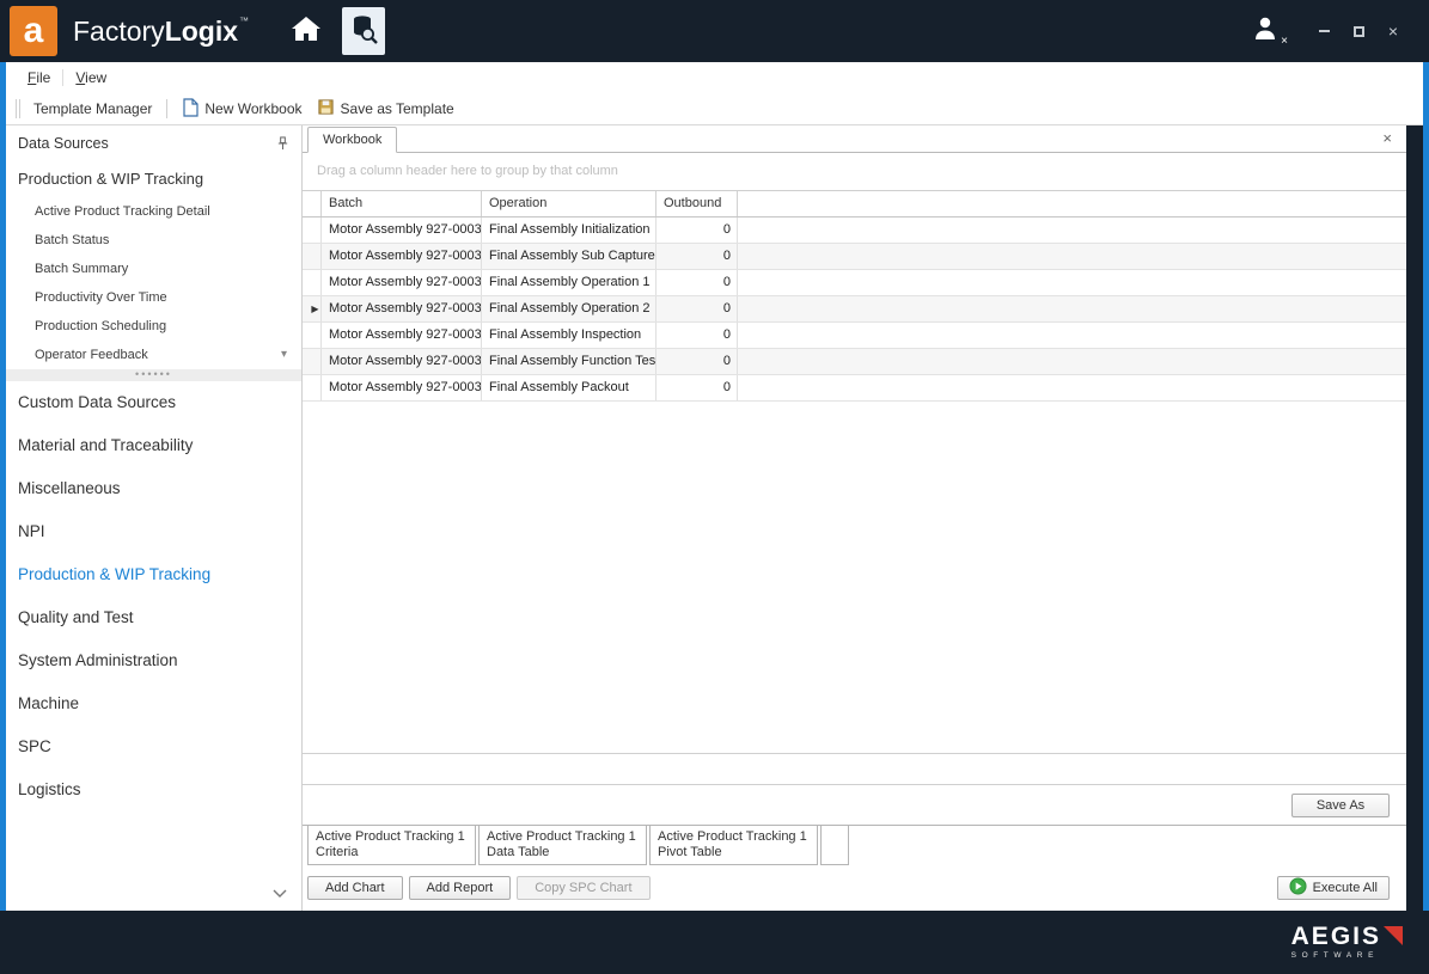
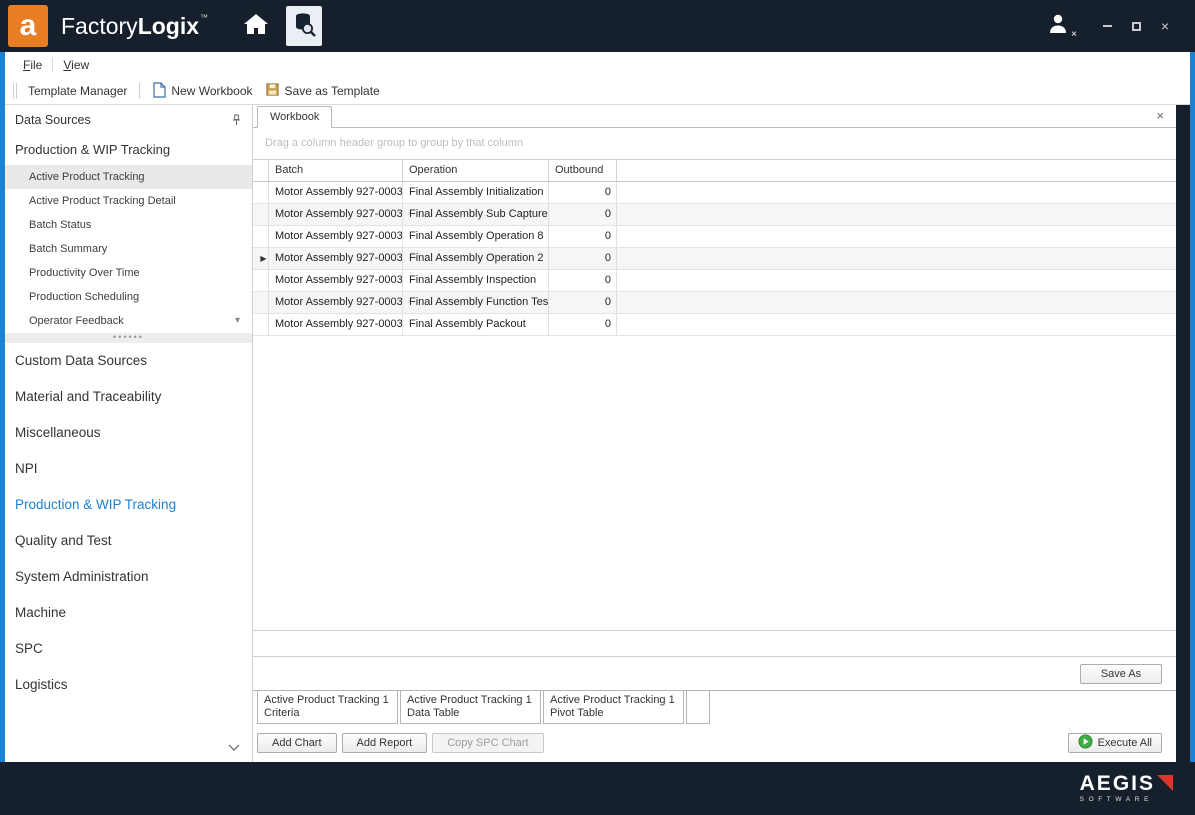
  a
  FactoryLogix™
  ×
  ×
  File
  View
  Template Manager
  New Workbook
  Save as Template
  Data Sources
  Production & WIP Tracking
+ Active Product Tracking
  Active Product Tracking Detail
  Batch Status
  Batch Summary
  Productivity Over Time
  Production Scheduling
  Operator Feedback
  ▾
  ••••••
  Custom Data Sources
  Material and Traceability
  Miscellaneous
  NPI
  Production & WIP Tracking
  Quality and Test
  System Administration
  Machine
  SPC
  Logistics
  Workbook
  ×
- Drag a column header here to group by that column
+ Drag a column header group to group by that column
  Batch
  Operation
  Outbound
  Motor Assembly 927-0003
  Final Assembly Initialization
  0
  Motor Assembly 927-0003
  Final Assembly Sub Capture
  0
  Motor Assembly 927-0003
- Final Assembly Operation 1
+ Final Assembly Operation 8
  0
  ▶
  Motor Assembly 927-0003
  Final Assembly Operation 2
  0
  Motor Assembly 927-0003
  Final Assembly Inspection
  0
  Motor Assembly 927-0003
  Final Assembly Function Tes
  0
  Motor Assembly 927-0003
  Final Assembly Packout
  0
  Save As
  Active Product Tracking 1
  Criteria
  Active Product Tracking 1
  Data Table
  Active Product Tracking 1
  Pivot Table
  Add Chart
  Add Report
  Copy SPC Chart
  Execute All
  AEGIS
